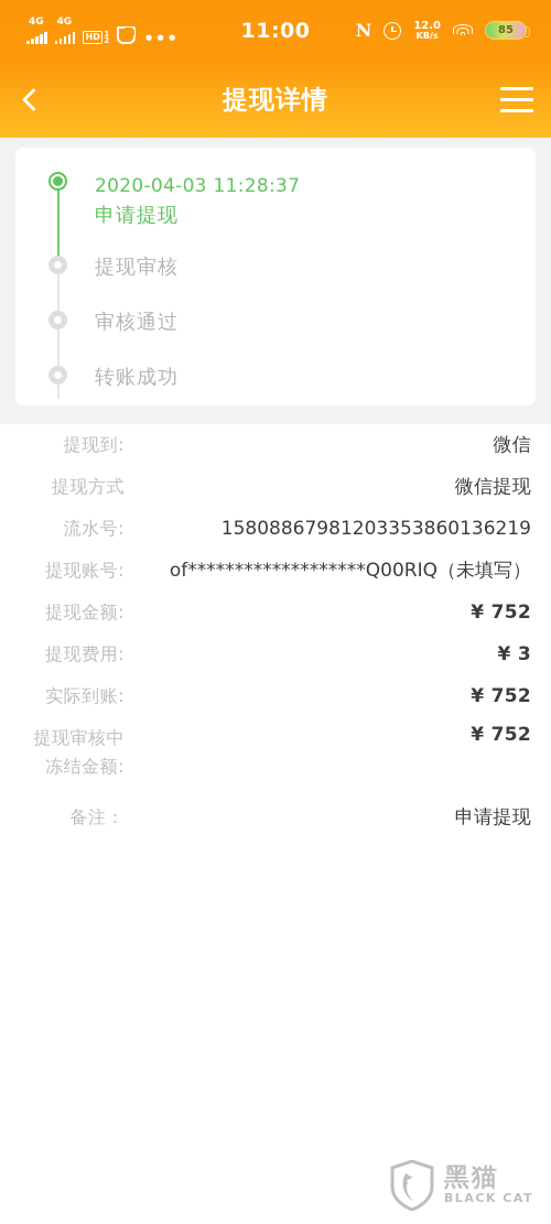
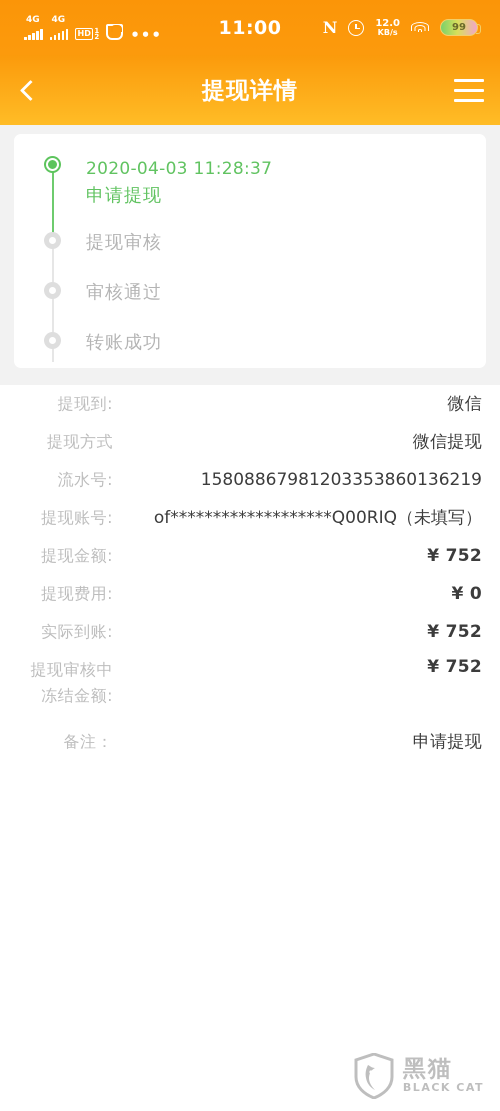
  4G
  4G
  HD
  1
  2
  •••
  11:00
  N
  12.0
  KB/s
- 85
+ 99
  提现详情
  2020-04-03 11:28:37
  申请提现
  提现审核
  审核通过
  转账成功
  提现到:
  微信
  提现方式
  微信提现
  流水号:
  15808867981203353860136219
  提现账号:
  of*******************Q00RIQ（未填写）
  提现金额:
  ¥ 752
  提现费用:
- ¥ 3
+ ¥ 0
  实际到账:
  ¥ 752
  提现审核中
  冻结金额:
  ¥ 752
  备注：
  申请提现
  黑猫
  BLACK CAT
